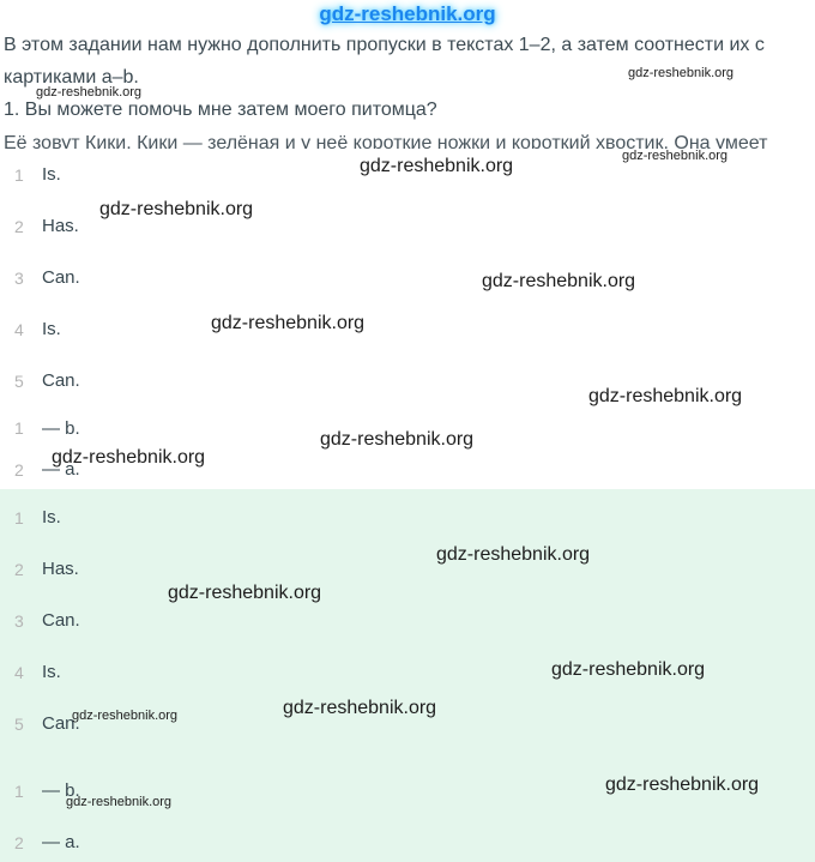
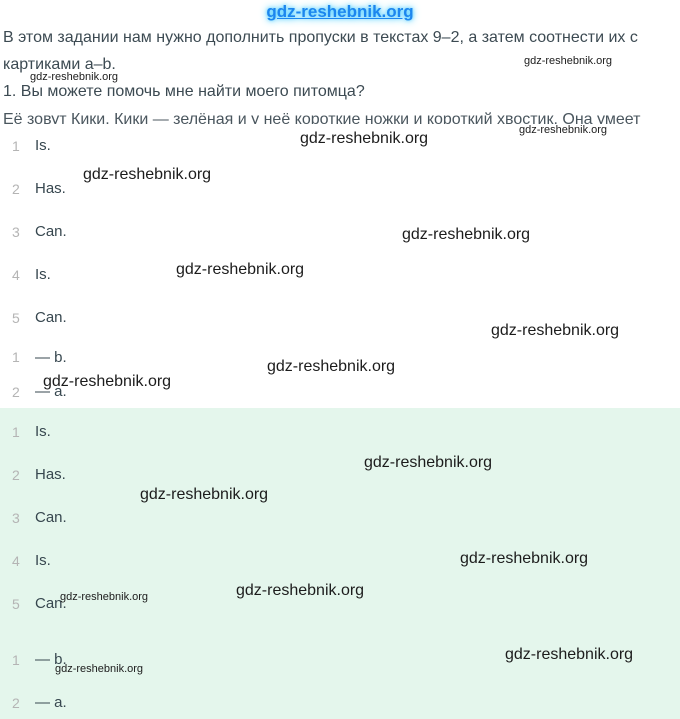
  gdz-reshebnik.org
- В этом задании нам нужно дополнить пропуски в текстах 1–2, а затем соотнести их с картиками a–b.
+ В этом задании нам нужно дополнить пропуски в текстах 9–2, а затем соотнести их с картиками a–b.
- 1. Вы можете помочь мне затем моего питомца?
+ 1. Вы можете помочь мне найти моего питомца?
  Её зовут Кики. Кики — зелёная и у неё короткие ножки и короткий хвостик. Она умеет
  1
  Is.
  2
  Has.
  3
  Can.
  4
  Is.
  5
  Can.
  1
  — b.
  2
  — a.
  1
  Is.
  2
  Has.
  3
  Can.
  4
  Is.
  5
  Can.
  1
  — b.
  2
  — a.
  gdz-reshebnik.org
  gdz-reshebnik.org
  gdz-reshebnik.org
  gdz-reshebnik.org
  gdz-reshebnik.org
  gdz-reshebnik.org
  gdz-reshebnik.org
  gdz-reshebnik.org
  gdz-reshebnik.org
  gdz-reshebnik.org
  gdz-reshebnik.org
  gdz-reshebnik.org
  gdz-reshebnik.org
  gdz-reshebnik.org
  gdz-reshebnik.org
  gdz-reshebnik.org
  gdz-reshebnik.org
